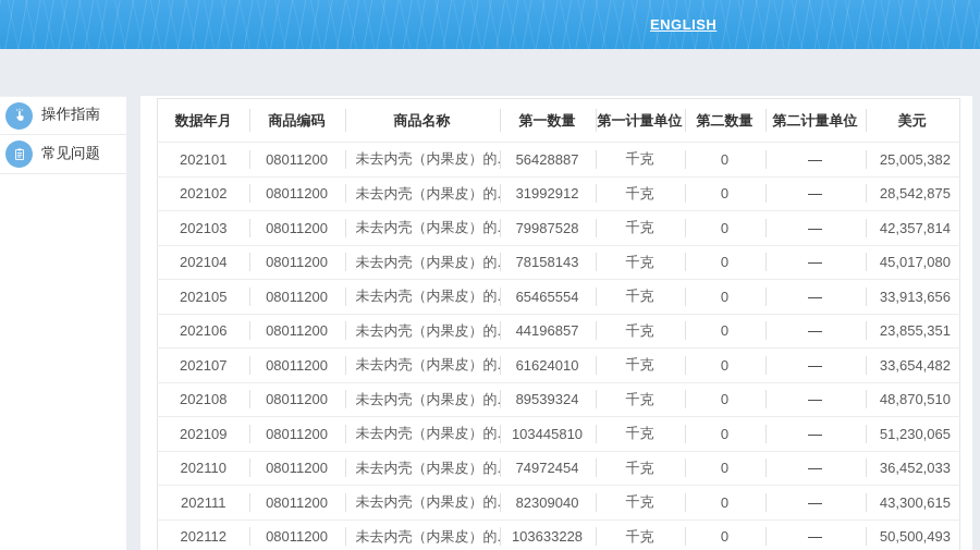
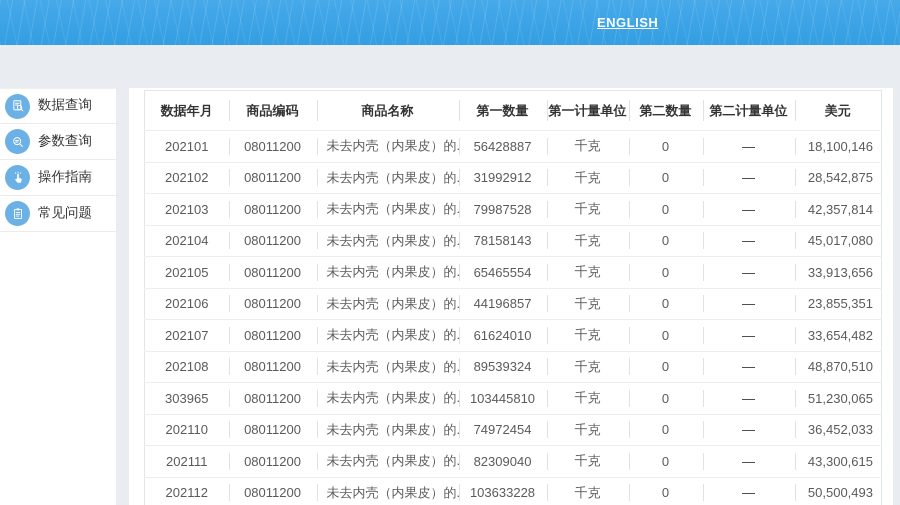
  ENGLISH
+ 数据查询
+ 参数查询
  操作指南
  常见问题
  数据年月	商品编码	商品名称	第一数量	第一计量单位	第二数量	第二计量单位	美元
- 202101	08011200	未去内壳（内果皮）的	56428887	千克	0	—	25,005,382
+ 202101	08011200	未去内壳（内果皮）的	56428887	千克	0	—	18,100,146
  202102	08011200	未去内壳（内果皮）的	31992912	千克	0	—	28,542,875
  202103	08011200	未去内壳（内果皮）的	79987528	千克	0	—	42,357,814
  202104	08011200	未去内壳（内果皮）的	78158143	千克	0	—	45,017,080
  202105	08011200	未去内壳（内果皮）的	65465554	千克	0	—	33,913,656
  202106	08011200	未去内壳（内果皮）的	44196857	千克	0	—	23,855,351
  202107	08011200	未去内壳（内果皮）的	61624010	千克	0	—	33,654,482
  202108	08011200	未去内壳（内果皮）的	89539324	千克	0	—	48,870,510
- 202109	08011200	未去内壳（内果皮）的	103445810	千克	0	—	51,230,065
+ 303965	08011200	未去内壳（内果皮）的	103445810	千克	0	—	51,230,065
  202110	08011200	未去内壳（内果皮）的	74972454	千克	0	—	36,452,033
  202111	08011200	未去内壳（内果皮）的	82309040	千克	0	—	43,300,615
  202112	08011200	未去内壳（内果皮）的	103633228	千克	0	—	50,500,493
